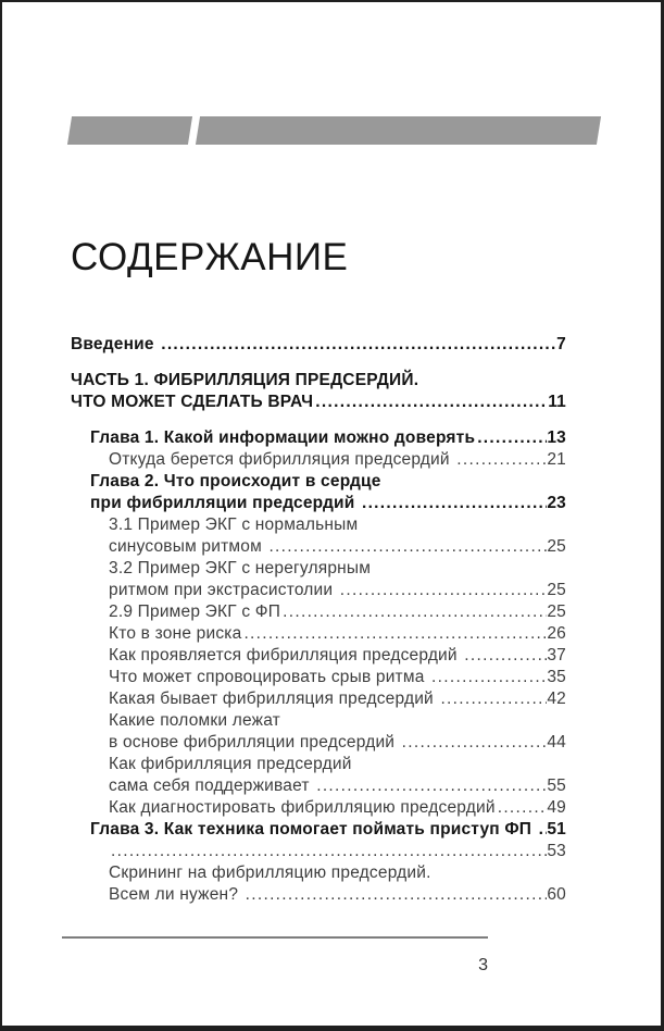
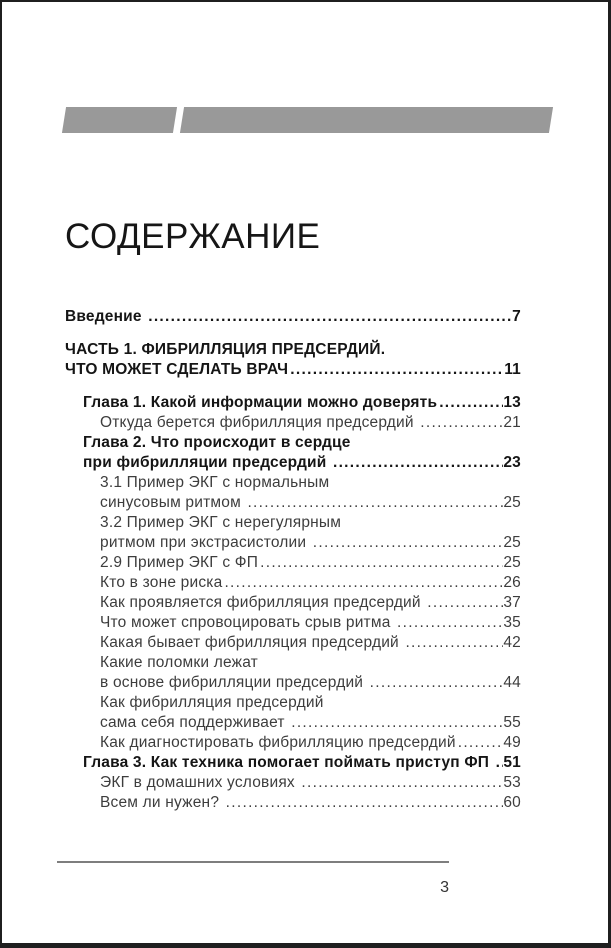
  СОДЕРЖАНИЕ
  Введение
  7
  ЧАСТЬ 1. ФИБРИЛЛЯЦИЯ ПРЕДСЕРДИЙ.
  ЧТО МОЖЕТ СДЕЛАТЬ ВРАЧ
  11
  Глава 1. Какой информации можно доверять
  13
  Откуда берется фибрилляция предсердий
  21
  Глава 2. Что происходит в сердце
  при фибрилляции предсердий
  23
  3.1 Пример ЭКГ с нормальным
  синусовым ритмом
  25
  3.2 Пример ЭКГ с нерегулярным
  ритмом при экстрасистолии
  25
  2.9 Пример ЭКГ с ФП
  25
  Кто в зоне риска
  26
  Как проявляется фибрилляция предсердий
  37
  Что может спровоцировать срыв ритма
  35
  Какая бывает фибрилляция предсердий
  42
  Какие поломки лежат
  в основе фибрилляции предсердий
  44
  Как фибрилляция предсердий
  сама себя поддерживает
  55
  Как диагностировать фибрилляцию предсердий
  49
  Глава 3. Как техника помогает поймать приступ ФП
  51
+ ЭКГ в домашних условиях
  53
- Скрининг на фибрилляцию предсердий.
  Всем ли нужен?
  60
  3
